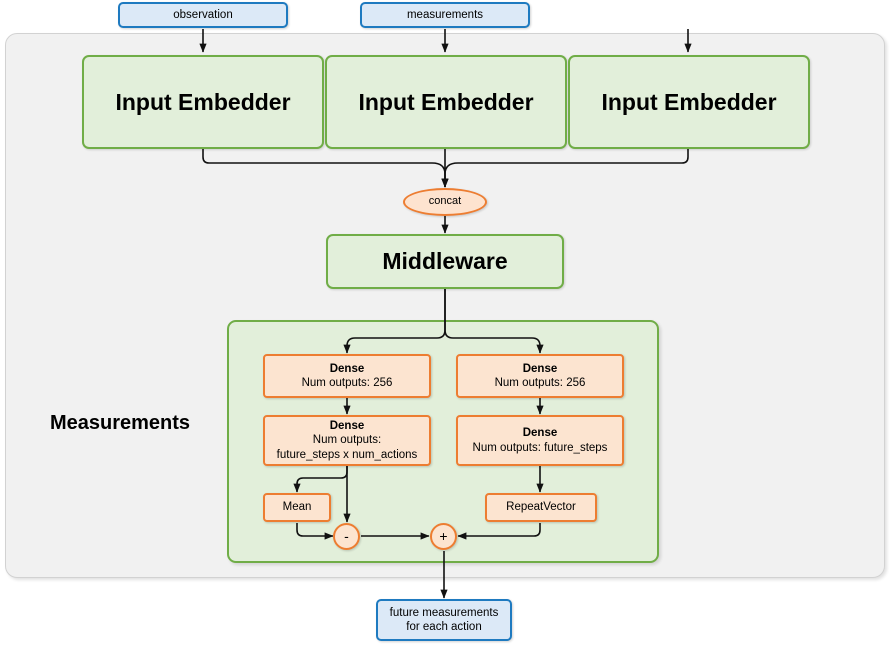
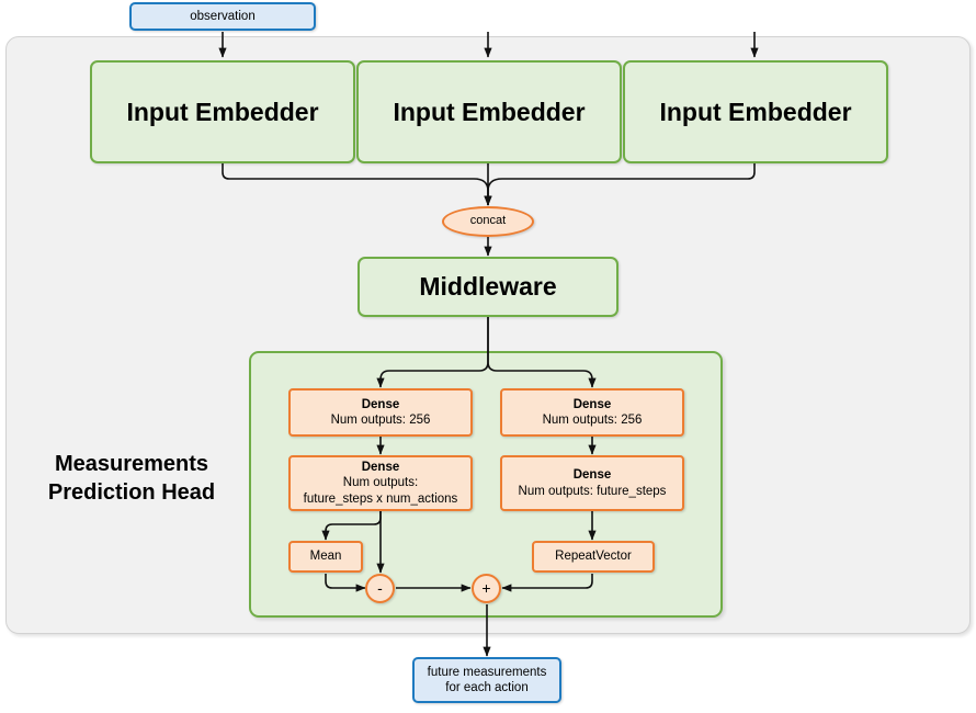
  Measurements
+ Prediction Head
  observation
- measurements
  Input Embedder
  Input Embedder
  Input Embedder
  concat
  Middleware
  Dense
  Num outputs: 256
  Dense
  Num outputs:
  future_steps x num_actions
  Mean
  Dense
  Num outputs: 256
  Dense
  Num outputs: future_steps
  RepeatVector
  -
  +
  future measurements
  for each action
